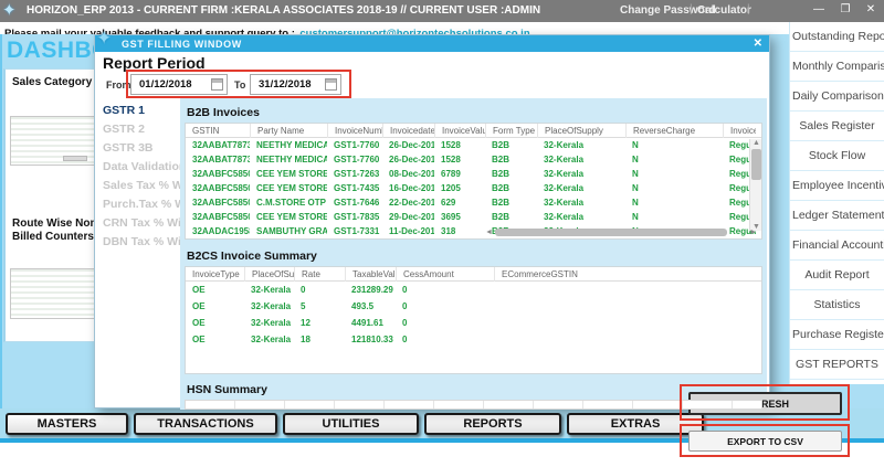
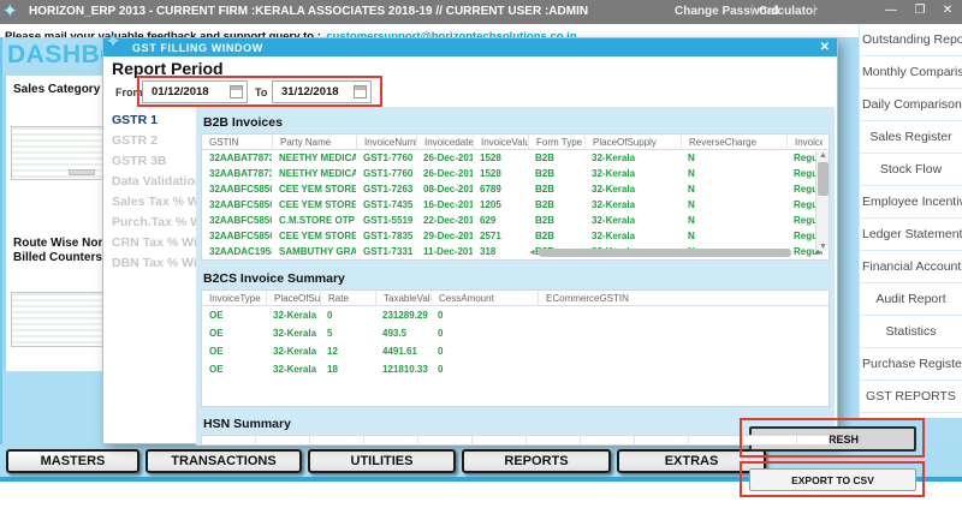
  ✦
  HORIZON_ERP 2013 - CURRENT FIRM :KERALA ASSOCIATES 2018-19 // CURRENT USER :ADMIN
  Change Password
  |
  Calculator
  |
  —
  ❐
  ✕
  Sales Category
  Route Wise No Billed Counters
  Outstanding Repo
  Monthly Comparis
  Daily Comparison
  Sales Register
  Stock Flow
  Employee Incenti
  Ledger Statement
  Financial Account
  Audit Report
  Statistics
  Purchase Registe
  GST REPORTS
  MASTERS
  TRANSACTIONS
  UTILITIES
  REPORTS
  EXTRAS
  GST FILLING WINDOW
  ✕
  ✦
  Report Period
  From
  01/12/2018
  To
  31/12/2018
  GSTR 1
  GSTR 2
  GSTR 3B
  Data Validatio
  Sales Tax % W
  Purch.Tax %
  CRN Tax % W
  DBN Tax % W
  B2B Invoices
  GSTIN Party Name InvoiceNum Invoicedate InvoiceValu Form Type PlaceOfSupply ReverseCharge Invoic
  32AABAT7873 NEETHY MEDICA GST1-7760 26-Dec-201 1528 B2B 32-Kerala N Reg
  32AABAT7873 NEETHY MEDICA GST1-7760 26-Dec-201 1528 B2B 32-Kerala N Reg
  32AABFC585 CEE YEM STORE GST1-7263 08-Dec-201 6789 B2B 32-Kerala N Reg
  32AABFC585 CEE YEM STORE GST1-7435 16-Dec-201 1205 B2B 32-Kerala N Reg
- 32AABFC585 C.M.STORE OTP GST1-7646 22-Dec-201 629 B2B 32-Kerala N Reg
+ 32AABFC585 C.M.STORE OTP GST1-5519 22-Dec-201 629 B2B 32-Kerala N Reg
- 32AABFC585 CEE YEM STORE GST1-7835 29-Dec-201 3695 B2B 32-Kerala N Reg
+ 32AABFC585 CEE YEM STORE GST1-7835 29-Dec-201 2571 B2B 32-Kerala N Reg
  B2CS Invoice Summary
  InvoiceType PlaceOfSu Rate TaxableVal CessAmount ECommerceGSTIN
  OE 32-Kerala 0 231289.29 0
  OE 32-Kerala 5 493.5 0
  OE 32-Kerala 12 4491.61 0
  OE 32-Kerala 18 121810.33 0
  EXPORT TO CSV
  HSN Summary
